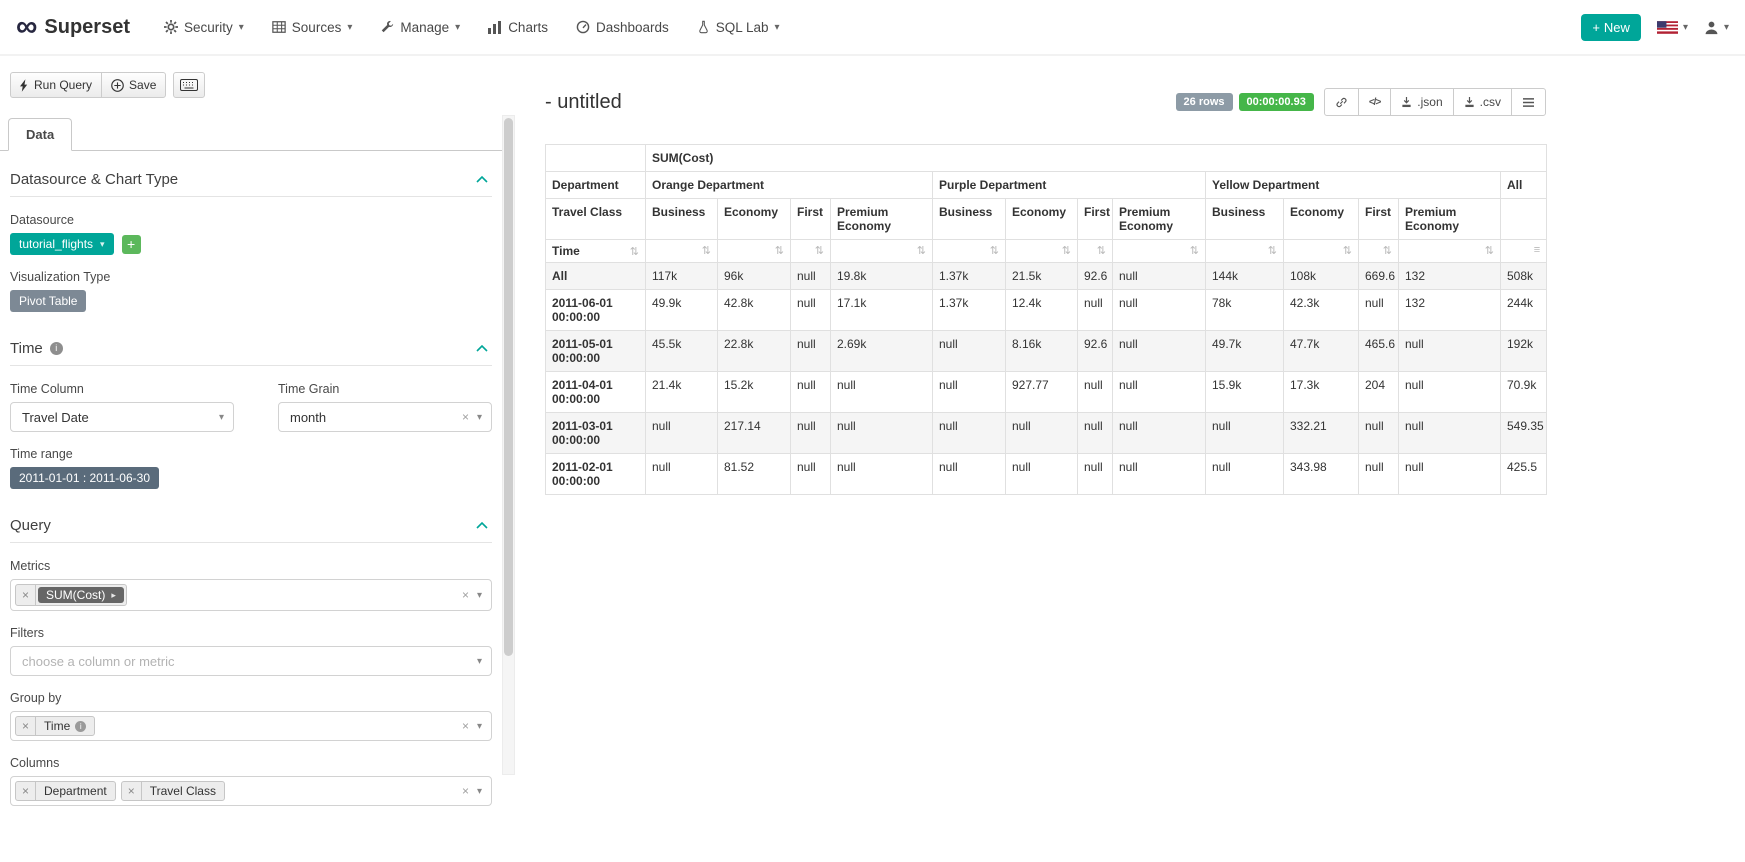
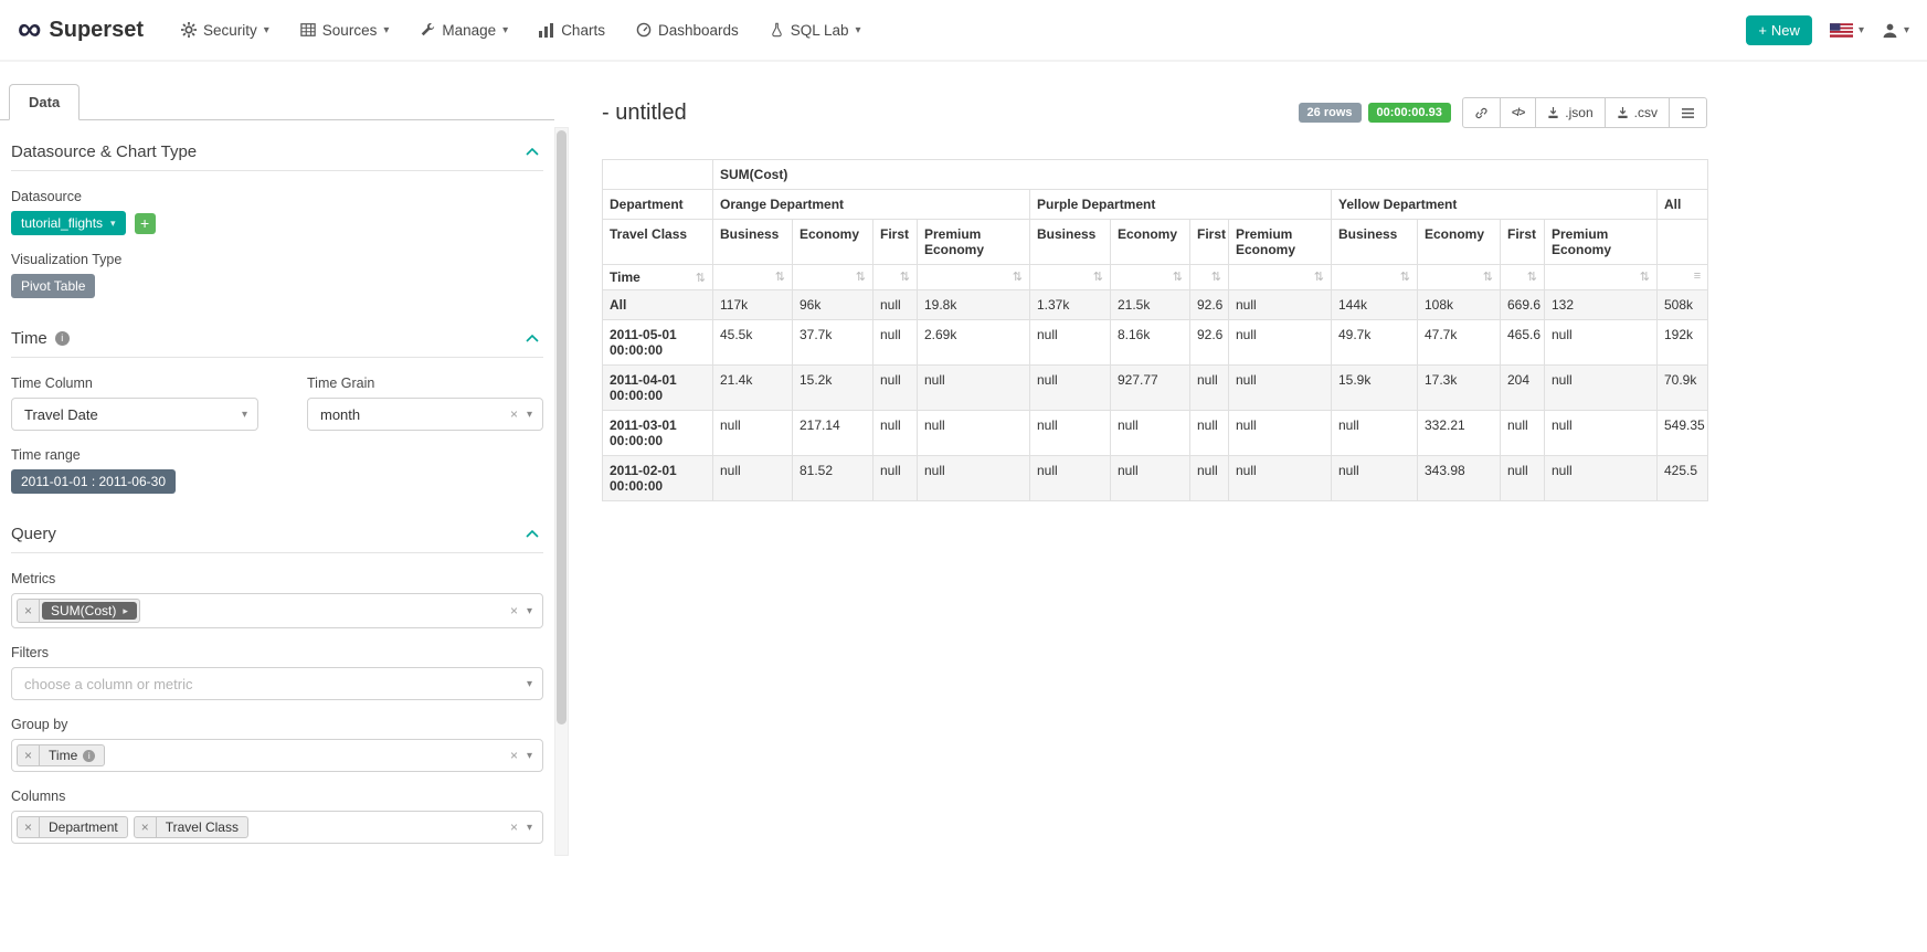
  ∞
  Superset
  Security
  ▾
  Sources
  ▾
  Manage
  ▾
  Charts
  Dashboards
  SQL Lab
  ▾
  +
  New
  ▾
  ▾
- Run Query
- Save
  Data
  Datasource & Chart Type
  Datasource
  tutorial_flights
  ▾
  +
  Visualization Type
  Pivot Table
  Time
  i
  Time Column
  Travel Date
  ▾
  Time Grain
  month
  ×
  ▾
  Time range
  2011-01-01 : 2011-06-30
  Query
  Metrics
  ×
  SUM(Cost)
  ▸
  ×
  ▾
  Filters
  choose a column or metric
  ▾
  Group by
  ×
  Time
  i
  ×
  ▾
  Columns
  ×
  Department
  ×
  Travel Class
  ×
  ▾
  - untitled
  26 rows
  00:00:00.93
  </>
  .json
  .csv
  	SUM(Cost)
  Department	Orange Department	Purple Department	Yellow Department	All
  Travel Class	Business	Economy	First	Premium Economy	Business	Economy	First	Premium Economy	Business	Economy	First	Premium Economy
  Time ⇅	⇅	⇅	⇅	⇅	⇅	⇅	⇅	⇅	⇅	⇅	⇅	⇅	≡
  All	117k	96k	null	19.8k	1.37k	21.5k	92.6	null	144k	108k	669.6	132	508k
- 2011-06-01 00:00:00	49.9k	42.8k	null	17.1k	1.37k	12.4k	null	null	78k	42.3k	null	132	244k
- 2011-05-01 00:00:00	45.5k	22.8k	null	2.69k	null	8.16k	92.6	null	49.7k	47.7k	465.6	null	192k
+ 2011-05-01 00:00:00	45.5k	37.7k	null	2.69k	null	8.16k	92.6	null	49.7k	47.7k	465.6	null	192k
  2011-04-01 00:00:00	21.4k	15.2k	null	null	null	927.77	null	null	15.9k	17.3k	204	null	70.9k
  2011-03-01 00:00:00	null	217.14	null	null	null	null	null	null	null	332.21	null	null	549.35
  2011-02-01 00:00:00	null	81.52	null	null	null	null	null	null	null	343.98	null	null	425.5
